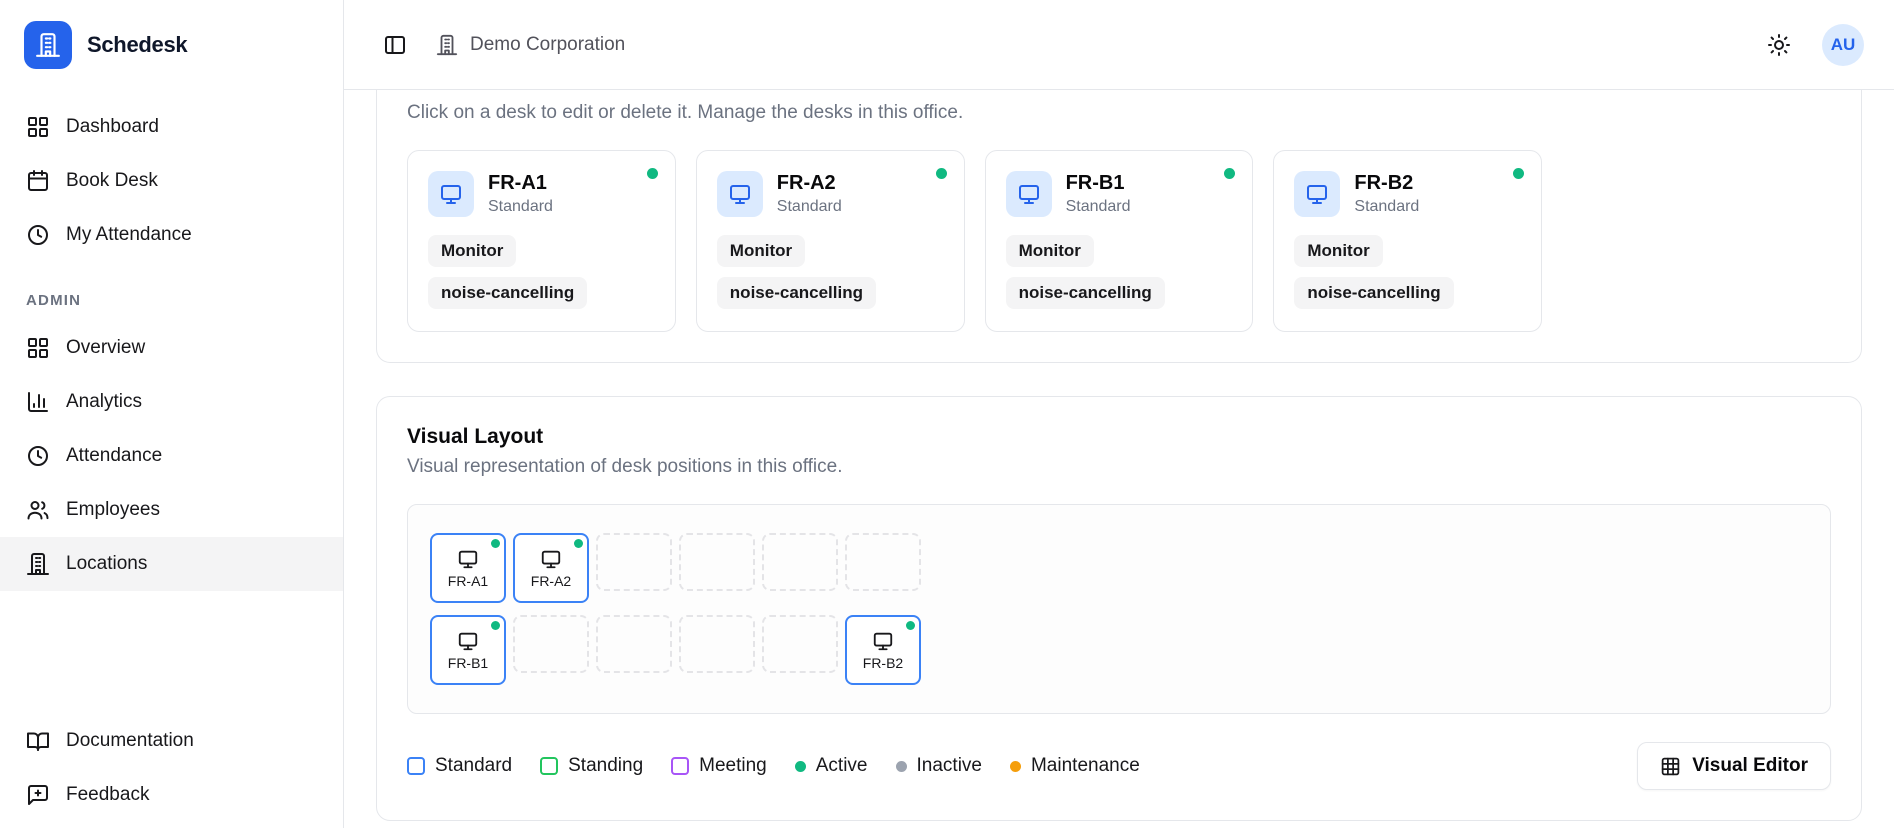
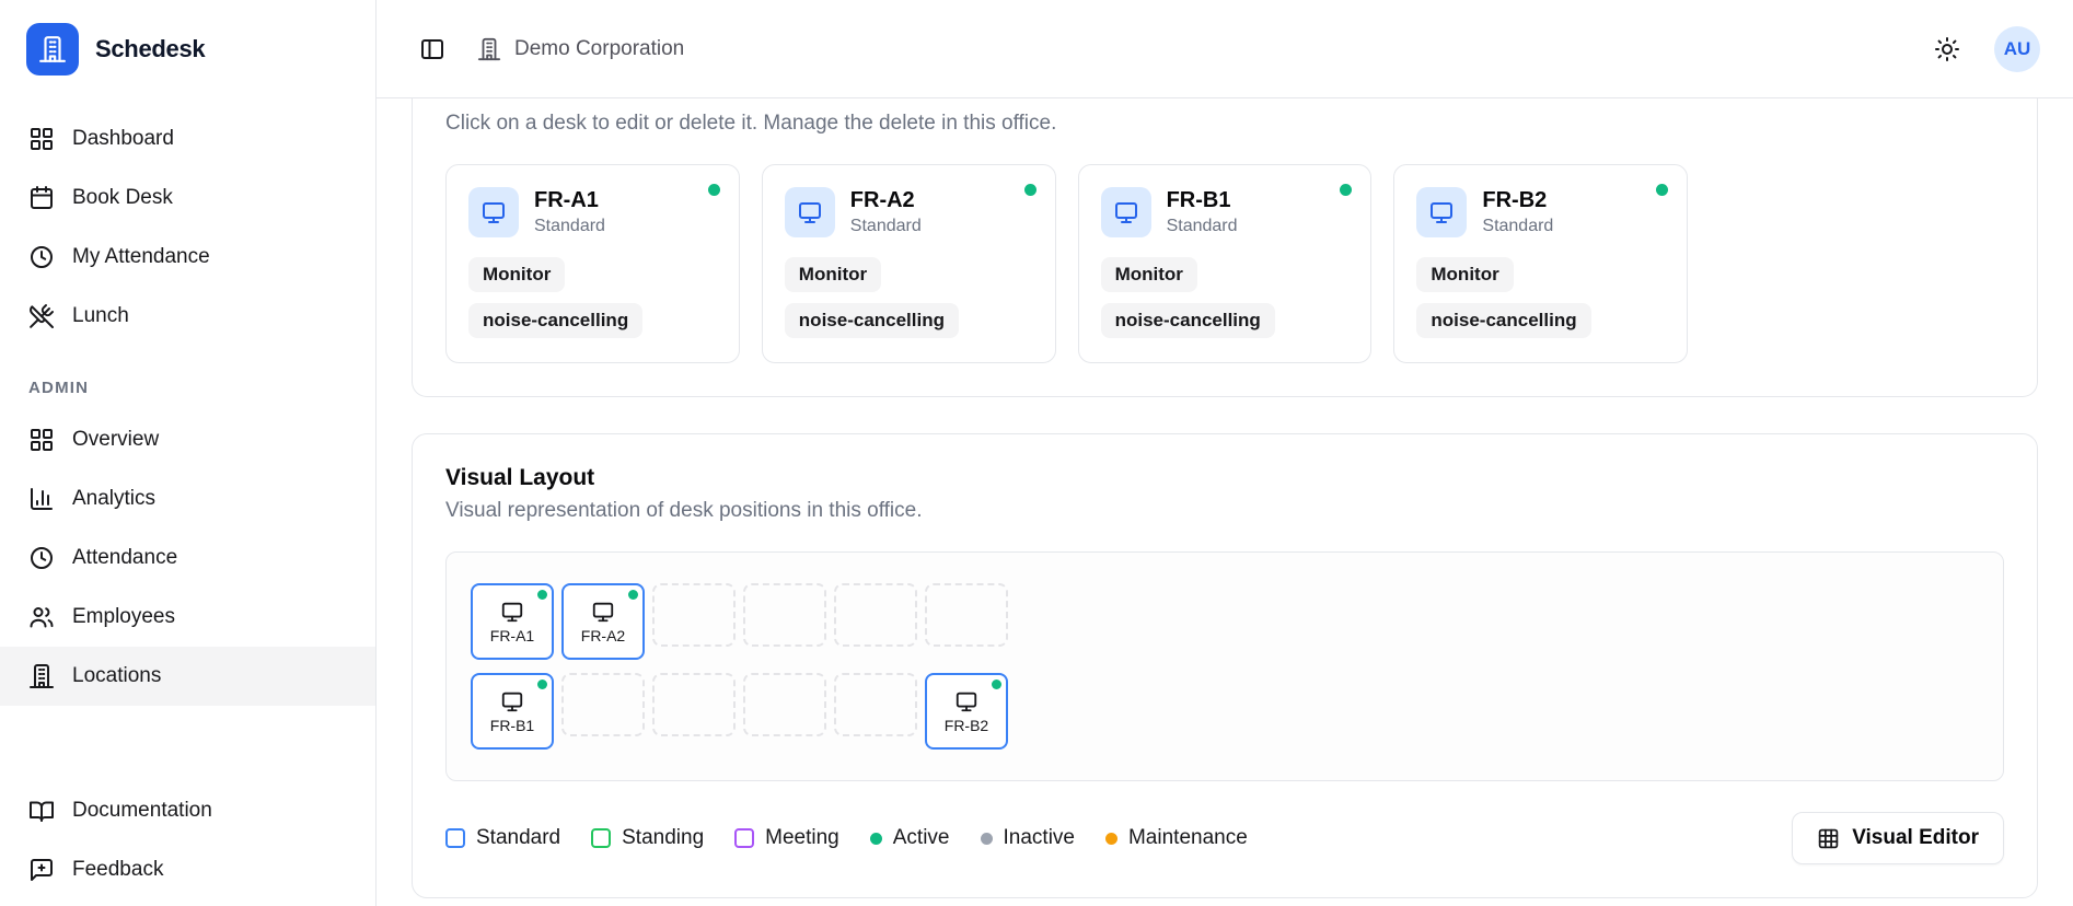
  Schedesk
  Dashboard
  Book Desk
  My Attendance
+ Lunch
  ADMIN
  Overview
  Analytics
  Attendance
  Employees
  Locations
  Documentation
  Feedback
  Demo Corporation
  AU
- Click on a desk to edit or delete it. Manage the desks in this office.
+ Click on a desk to edit or delete it. Manage the delete in this office.
  FR-A1
  Standard
  Monitor
  noise-cancelling
  FR-A2
  Standard
  Monitor
  noise-cancelling
  FR-B1
  Standard
  Monitor
  noise-cancelling
  FR-B2
  Standard
  Monitor
  noise-cancelling
  Visual Layout
  Visual representation of desk positions in this office.
  FR-A1
  FR-A2
  FR-B1
  FR-B2
  Standard
  Standing
  Meeting
  Active
  Inactive
  Maintenance
  Visual Editor
